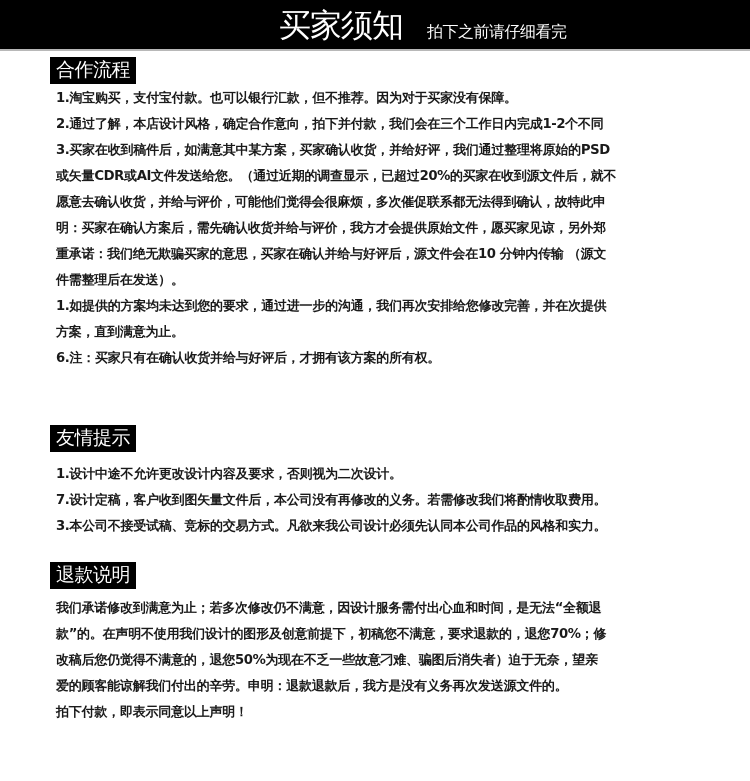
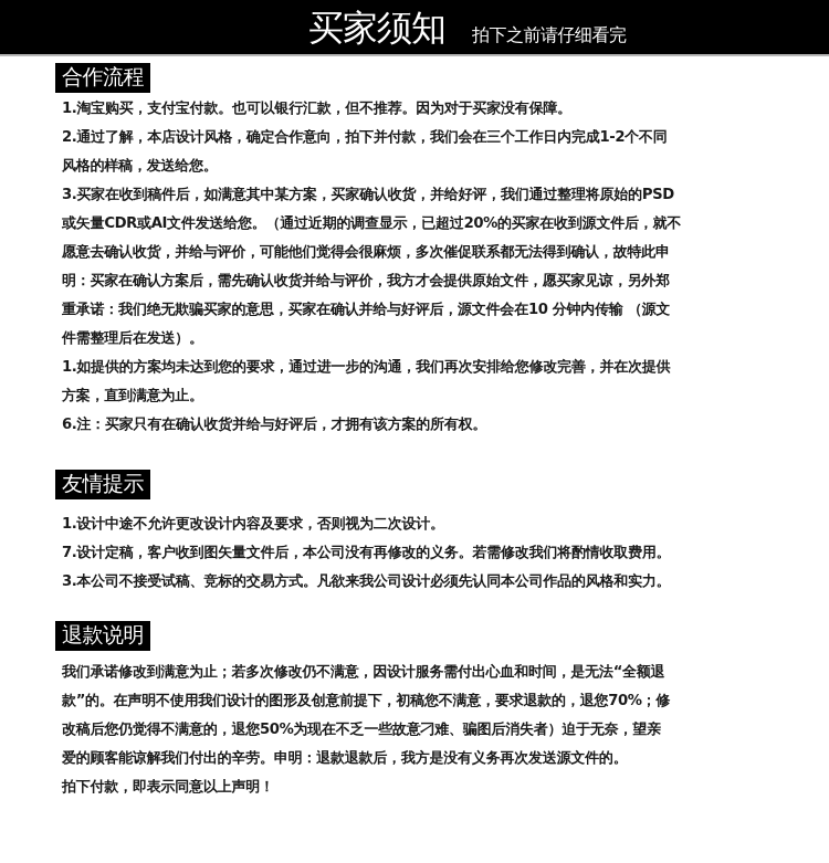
  买家须知
  拍下之前请仔细看完
  合作流程
  1.淘宝购买，支付宝付款。也可以银行汇款，但不推荐。因为对于买家没有保障。
  2.通过了解，本店设计风格，确定合作意向，拍下并付款，我们会在三个工作日内完成1-2个不同
+ 风格的样稿，发送给您。
  3.买家在收到稿件后，如满意其中某方案，买家确认收货，并给好评，我们通过整理将原始的PSD
  或矢量CDR或AI文件发送给您。（通过近期的调查显示，已超过20%的买家在收到源文件后，就不
  愿意去确认收货，并给与评价，可能他们觉得会很麻烦，多次催促联系都无法得到确认，故特此申
  明：买家在确认方案后，需先确认收货并给与评价，我方才会提供原始文件，愿买家见谅，另外郑
  重承诺：我们绝无欺骗买家的意思，买家在确认并给与好评后，源文件会在10 分钟内传输 （源文
  件需整理后在发送）。
  1.如提供的方案均未达到您的要求，通过进一步的沟通，我们再次安排给您修改完善，并在次提供
  方案，直到满意为止。
  6.注：买家只有在确认收货并给与好评后，才拥有该方案的所有权。
  友情提示
  1.设计中途不允许更改设计内容及要求，否则视为二次设计。
  7.设计定稿，客户收到图矢量文件后，本公司没有再修改的义务。若需修改我们将酌情收取费用。
  3.本公司不接受试稿、竞标的交易方式。凡欲来我公司设计必须先认同本公司作品的风格和实力。
  退款说明
  我们承诺修改到满意为止；若多次修改仍不满意，因设计服务需付出心血和时间，是无法“全额退
  款”的。在声明不使用我们设计的图形及创意前提下，初稿您不满意，要求退款的，退您70%；修
  改稿后您仍觉得不满意的，退您50%为现在不乏一些故意刁难、骗图后消失者）迫于无奈，望亲
  爱的顾客能谅解我们付出的辛劳。申明：退款退款后，我方是没有义务再次发送源文件的。
  拍下付款，即表示同意以上声明！
